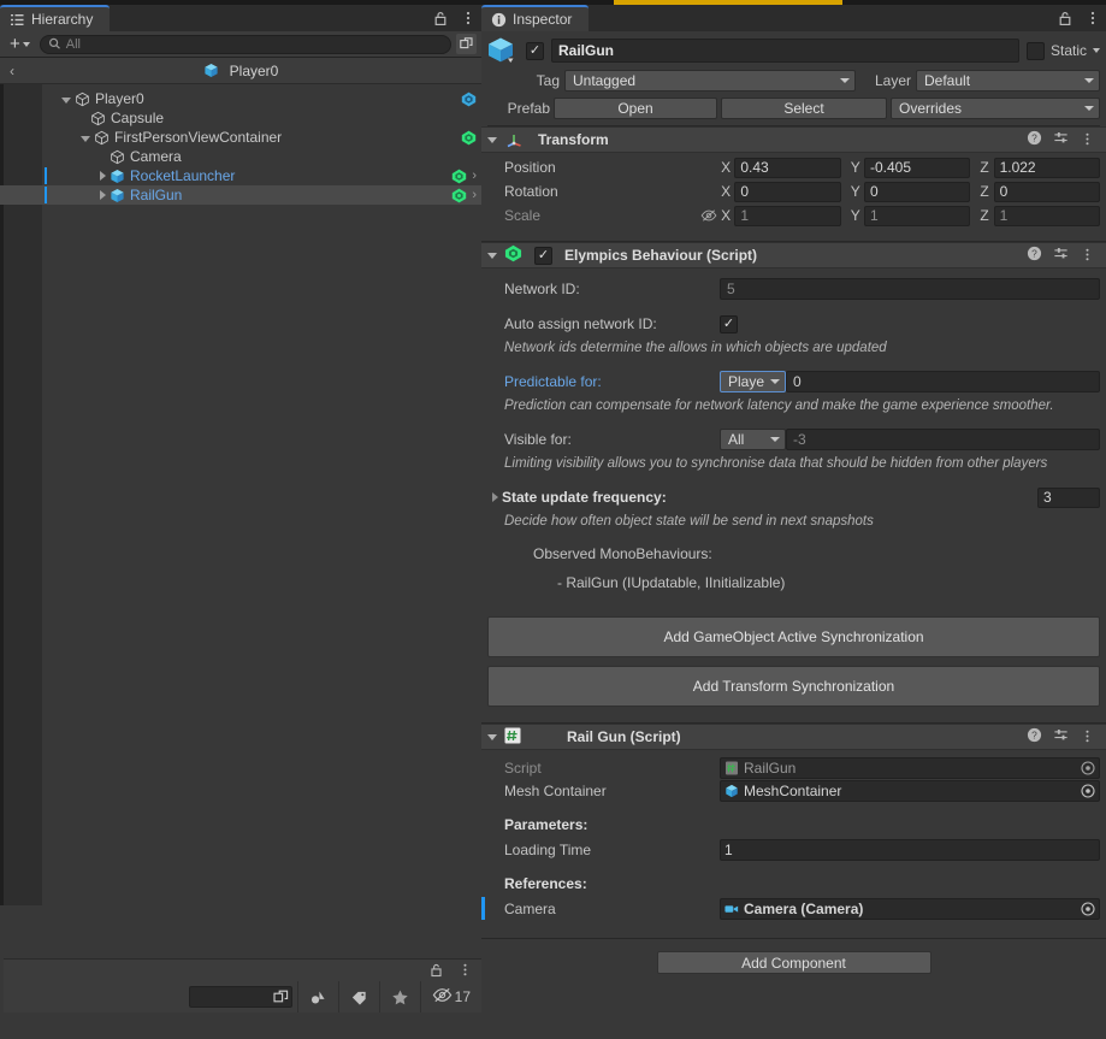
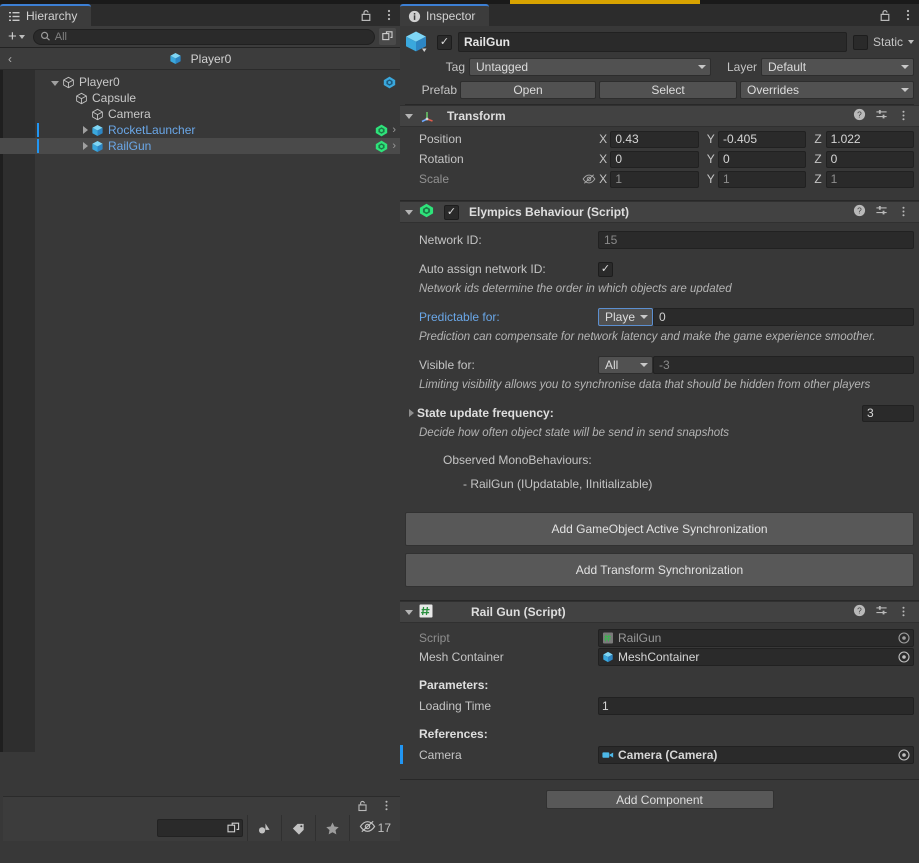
  Hierarchy
  +
  All
  ‹
  Player0
  Player0
  Capsule
- FirstPersonViewContainer
  Camera
  RocketLauncher
  ›
  RailGun
  ›
  17
  Inspector
  RailGun
  Static
  Tag
  Untagged
  Layer
  Default
  Prefab
  Open
  Select
  Overrides
  Transform
  ?
  Position
  X
  0.43
  Y
  -0.405
  Z
  1.022
  Rotation
  X
  0
  Y
  0
  Z
  0
  Scale
  X
  1
  Y
  1
  Z
  1
  Elympics Behaviour (Script)
  ?
  Network ID:
- 5
+ 15
  Auto assign network ID:
- Network ids determine the allows in which objects are updated
+ Network ids determine the order in which objects are updated
  Predictable for:
  Playe
  0
  Prediction can compensate for network latency and make the game experience smoother.
  Visible for:
  All
  -3
  Limiting visibility allows you to synchronise data that should be hidden from other players
  State update frequency:
  3
- Decide how often object state will be send in next snapshots
+ Decide how often object state will be send in send snapshots
  Observed MonoBehaviours:
  - RailGun (IUpdatable, IInitializable)
  Add GameObject Active Synchronization
  Add Transform Synchronization
  Rail Gun (Script)
  ?
  Script
  RailGun
  Mesh Container
  MeshContainer
  Parameters:
  Loading Time
  1
  References:
  Camera
  Camera (Camera)
  Add Component
